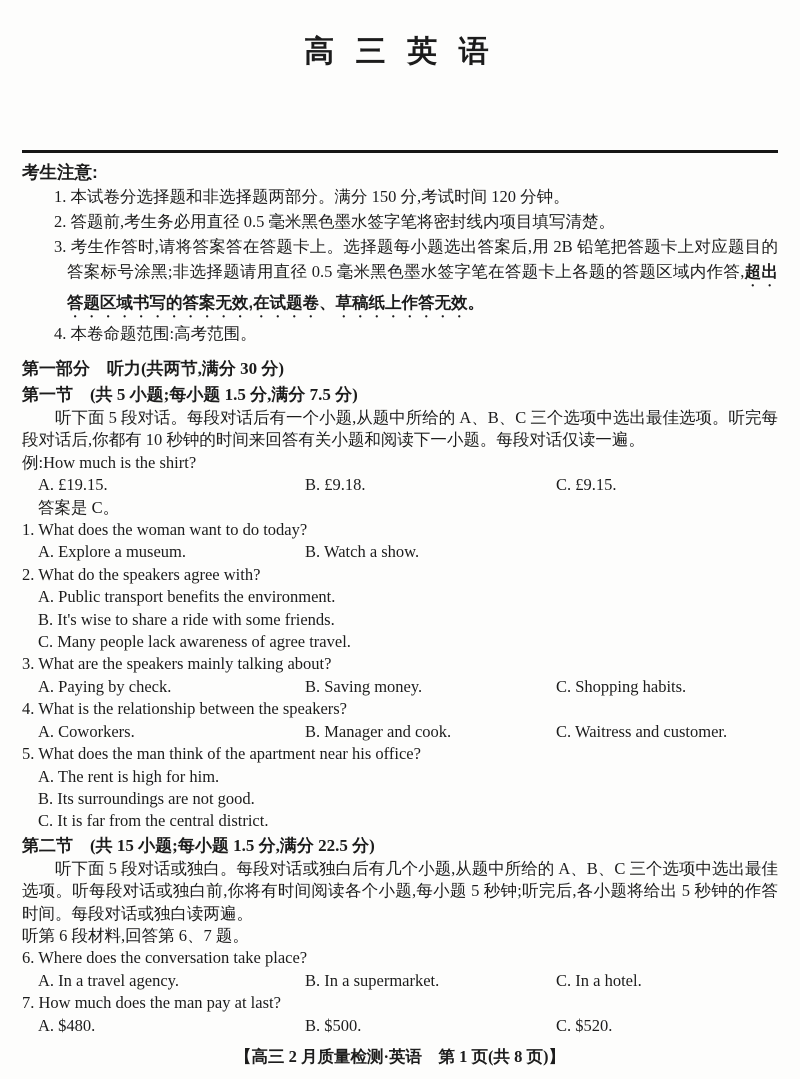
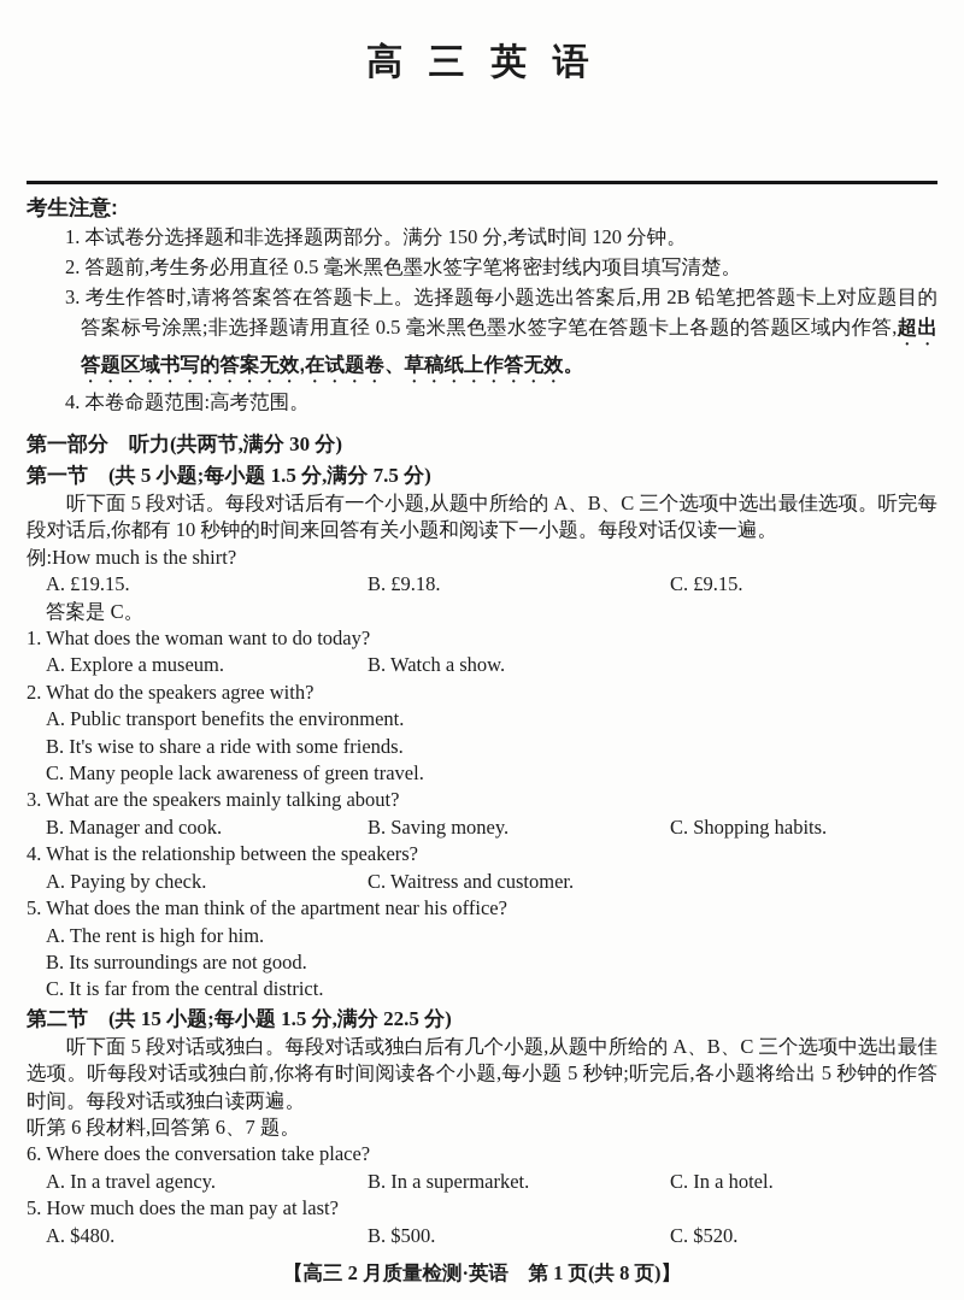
  高 三 英 语
  考生注意:
  1. 本试卷分选择题和非选择题两部分。满分 150 分,考试时间 120 分钟。
  2. 答题前,考生务必用直径 0.5 毫米黑色墨水签字笔将密封线内项目填写清楚。
  3. 考生作答时,请将答案答在答题卡上。选择题每小题选出答案后,用 2B 铅笔把答题卡上对应题目的答案标号涂黑;非选择题请用直径 0.5 毫米黑色墨水签字笔在答题卡上各题的答题区域内作答,超出答题区域书写的答案无效,在试题卷、草稿纸上作答无效。
  4. 本卷命题范围:高考范围。
  第一部分 听力(共两节,满分 30 分)
  第一节 (共 5 小题;每小题 1.5 分,满分 7.5 分)
  听下面 5 段对话。每段对话后有一个小题,从题中所给的 A、B、C 三个选项中选出最佳选项。听完每段对话后,你都有 10 秒钟的时间来回答有关小题和阅读下一小题。每段对话仅读一遍。
  例:How much is the shirt?
  A. £19.15.
  B. £9.18.
  C. £9.15.
  答案是 C。
  1. What does the woman want to do today?
  A. Explore a museum.
  B. Watch a show.
  2. What do the speakers agree with?
  A. Public transport benefits the environment.
  B. It's wise to share a ride with some friends.
- C. Many people lack awareness of agree travel.
+ C. Many people lack awareness of green travel.
  3. What are the speakers mainly talking about?
- A. Paying by check.
+ B. Manager and cook.
  B. Saving money.
  C. Shopping habits.
  4. What is the relationship between the speakers?
- A. Coworkers.
- B. Manager and cook.
+ A. Paying by check.
  C. Waitress and customer.
  5. What does the man think of the apartment near his office?
  A. The rent is high for him.
  B. Its surroundings are not good.
  C. It is far from the central district.
  第二节 (共 15 小题;每小题 1.5 分,满分 22.5 分)
  听下面 5 段对话或独白。每段对话或独白后有几个小题,从题中所给的 A、B、C 三个选项中选出最佳选项。听每段对话或独白前,你将有时间阅读各个小题,每小题 5 秒钟;听完后,各小题将给出 5 秒钟的作答时间。每段对话或独白读两遍。
  听第 6 段材料,回答第 6、7 题。
  6. Where does the conversation take place?
  A. In a travel agency.
  B. In a supermarket.
  C. In a hotel.
- 7. How much does the man pay at last?
+ 5. How much does the man pay at last?
  A. $480.
  B. $500.
  C. $520.
  【高三 2 月质量检测·英语 第 1 页(共 8 页)】
